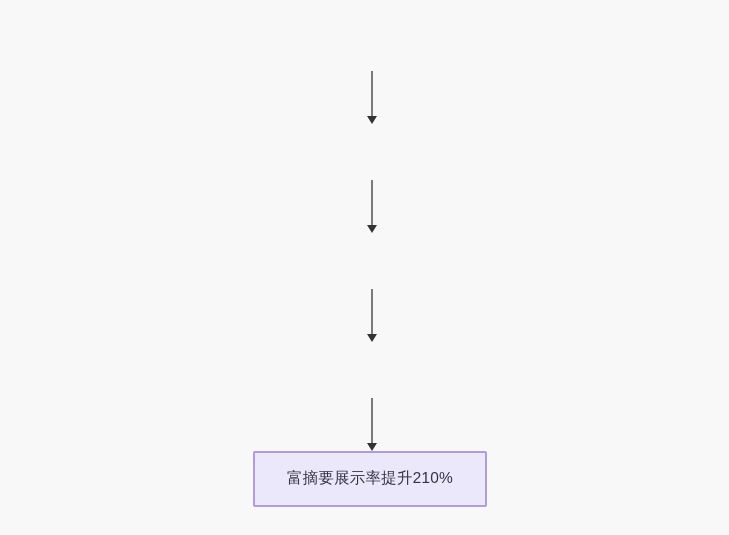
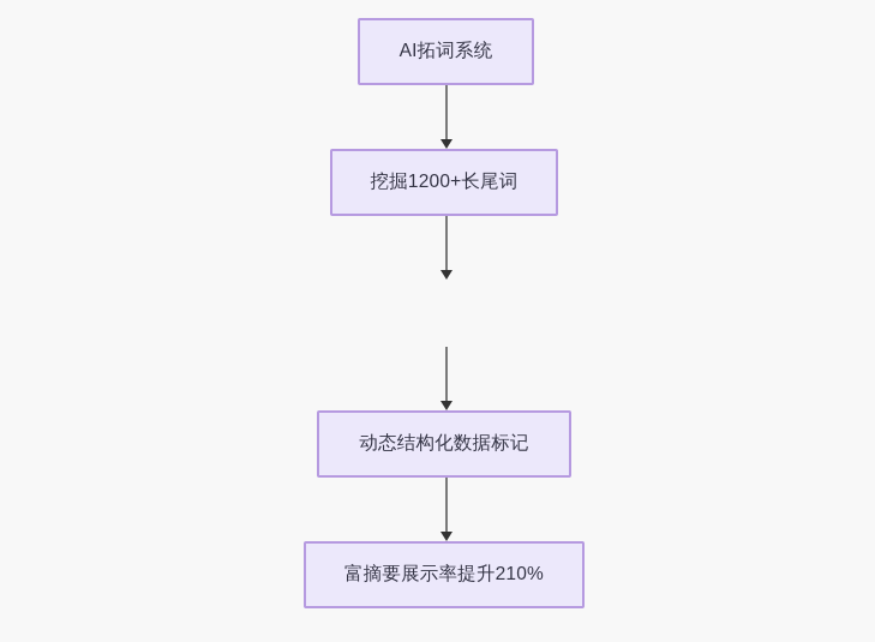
+ AI拓词系统
+ 挖掘1200+长尾词
+ 动态结构化数据标记
  富摘要展示率提升210%
